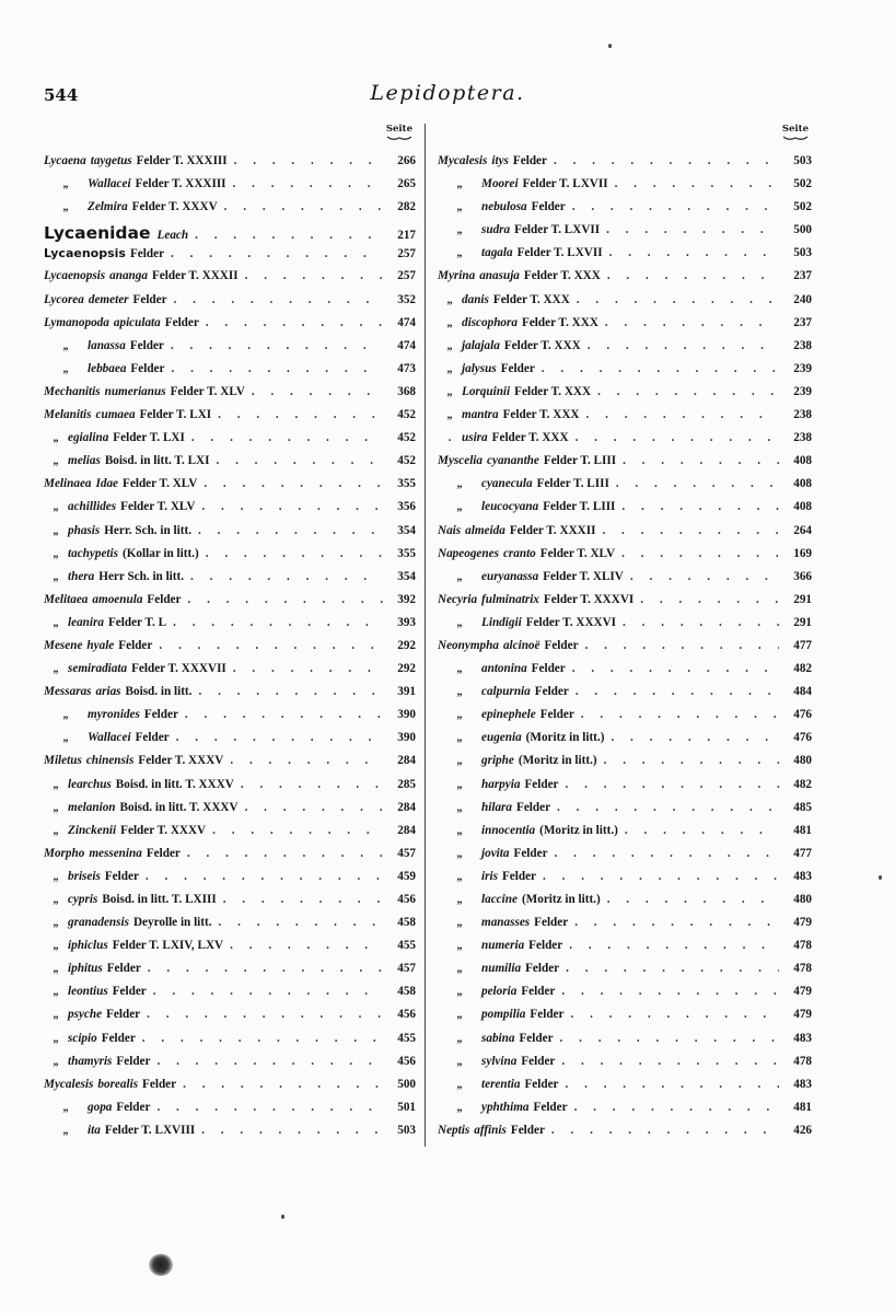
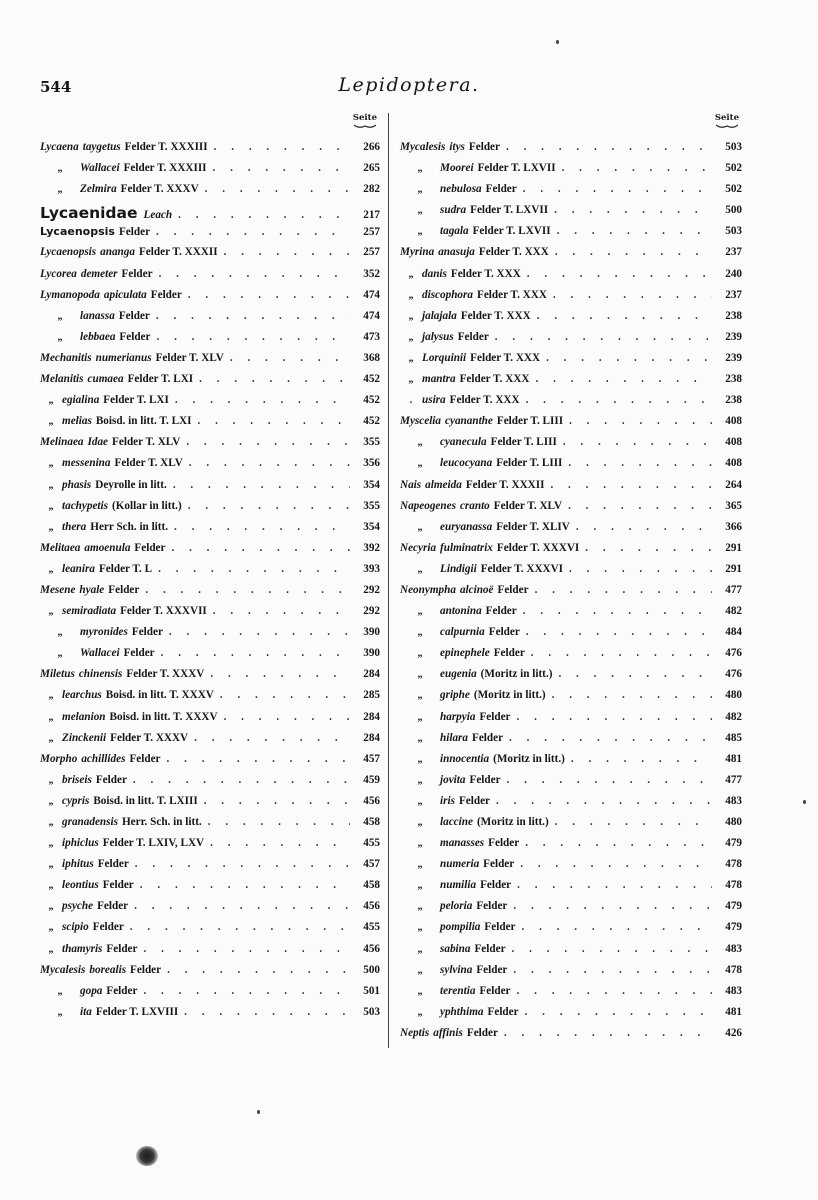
  544
  Lepidoptera.
  Seite
  Lycaena
  taygetus
  Felder T. XXXIII
  266
  „
  Wallacei
  Felder T. XXXIII
  265
  „
  Zelmira
  Felder T. XXXV
  282
  Lycaenidae
  Leach
  217
  Lycaenopsis
  Felder
  257
  Lycaenopsis
  ananga
  Felder T. XXXII
  257
  Lycorea
  demeter
  Felder
  352
  Lymanopoda
  apiculata
  Felder
  474
  „
  lanassa
  Felder
  474
  „
  lebbaea
  Felder
  473
  Mechanitis
  numerianus
  Felder T. XLV
  368
  Melanitis
  cumaea
  Felder T. LXI
  452
  „
  egialina
  Felder T. LXI
  452
  „
  melias
  Boisd. in litt. T. LXI
  452
  Melinaea
  Idae
  Felder T. XLV
  355
  „
- achillides
+ messenina
  Felder T. XLV
  356
  „
  phasis
- Herr. Sch. in litt.
+ Deyrolle in litt.
  354
  „
  tachypetis
  (Kollar in litt.)
  355
  „
  thera
  Herr Sch. in litt.
  354
  Melitaea
  amoenula
  Felder
  392
  „
  leanira
  Felder T. L
  393
  Mesene
  hyale
  Felder
  292
  „
  semiradiata
  Felder T. XXXVII
  292
- Messaras
- arias
- Boisd. in litt.
- 391
  „
  myronides
  Felder
  390
  „
  Wallacei
  Felder
  390
  Miletus
  chinensis
  Felder T. XXXV
  284
  „
  learchus
  Boisd. in litt. T. XXXV
  285
  „
  melanion
  Boisd. in litt. T. XXXV
  284
  „
  Zinckenii
  Felder T. XXXV
  284
  Morpho
- messenina
+ achillides
  Felder
  457
  „
  briseis
  Felder
  459
  „
  cypris
  Boisd. in litt. T. LXIII
  456
  „
  granadensis
- Deyrolle in litt.
+ Herr. Sch. in litt.
  458
  „
  iphiclus
  Felder T. LXIV, LXV
  455
  „
  iphitus
  Felder
  457
  „
  leontius
  Felder
  458
  „
  psyche
  Felder
  456
  „
  scipio
  Felder
  455
  „
  thamyris
  Felder
  456
  Mycalesis
  borealis
  Felder
  500
  „
  gopa
  Felder
  501
  „
  ita
  Felder T. LXVIII
  503
  Seite
  Mycalesis
  itys
  Felder
  503
  „
  Moorei
  Felder T. LXVII
  502
  „
  nebulosa
  Felder
  502
  „
  sudra
  Felder T. LXVII
  500
  „
  tagala
  Felder T. LXVII
  503
  Myrina
  anasuja
  Felder T. XXX
  237
  „
  danis
  Felder T. XXX
  240
  „
  discophora
  Felder T. XXX
  237
  „
  jalajala
  Felder T. XXX
  238
  „
  jalysus
  Felder
  239
  „
  Lorquinii
  Felder T. XXX
  239
  „
  mantra
  Felder T. XXX
  238
  .
  usira
  Felder T. XXX
  238
  Myscelia
  cyananthe
  Felder T. LIII
  408
  „
  cyanecula
  Felder T. LIII
  408
  „
  leucocyana
  Felder T. LIII
  408
  Nais
  almeida
  Felder T. XXXII
  264
  Napeogenes
  cranto
  Felder T. XLV
- 169
+ 365
  „
  euryanassa
  Felder T. XLIV
  366
  Necyria
  fulminatrix
  Felder T. XXXVI
  291
  „
  Lindigii
  Felder T. XXXVI
  291
  Neonympha
  alcinoë
  Felder
  477
  „
  antonina
  Felder
  482
  „
  calpurnia
  Felder
  484
  „
  epinephele
  Felder
  476
  „
  eugenia
  (Moritz in litt.)
  476
  „
  griphe
  (Moritz in litt.)
  480
  „
  harpyia
  Felder
  482
  „
  hilara
  Felder
  485
  „
  innocentia
  (Moritz in litt.)
  481
  „
  jovita
  Felder
  477
  „
  iris
  Felder
  483
  „
  laccine
  (Moritz in litt.)
  480
  „
  manasses
  Felder
  479
  „
  numeria
  Felder
  478
  „
  numilia
  Felder
  478
  „
  peloria
  Felder
  479
  „
  pompilia
  Felder
  479
  „
  sabina
  Felder
  483
  „
  sylvina
  Felder
  478
  „
  terentia
  Felder
  483
  „
  yphthima
  Felder
  481
  Neptis
  affinis
  Felder
  426
